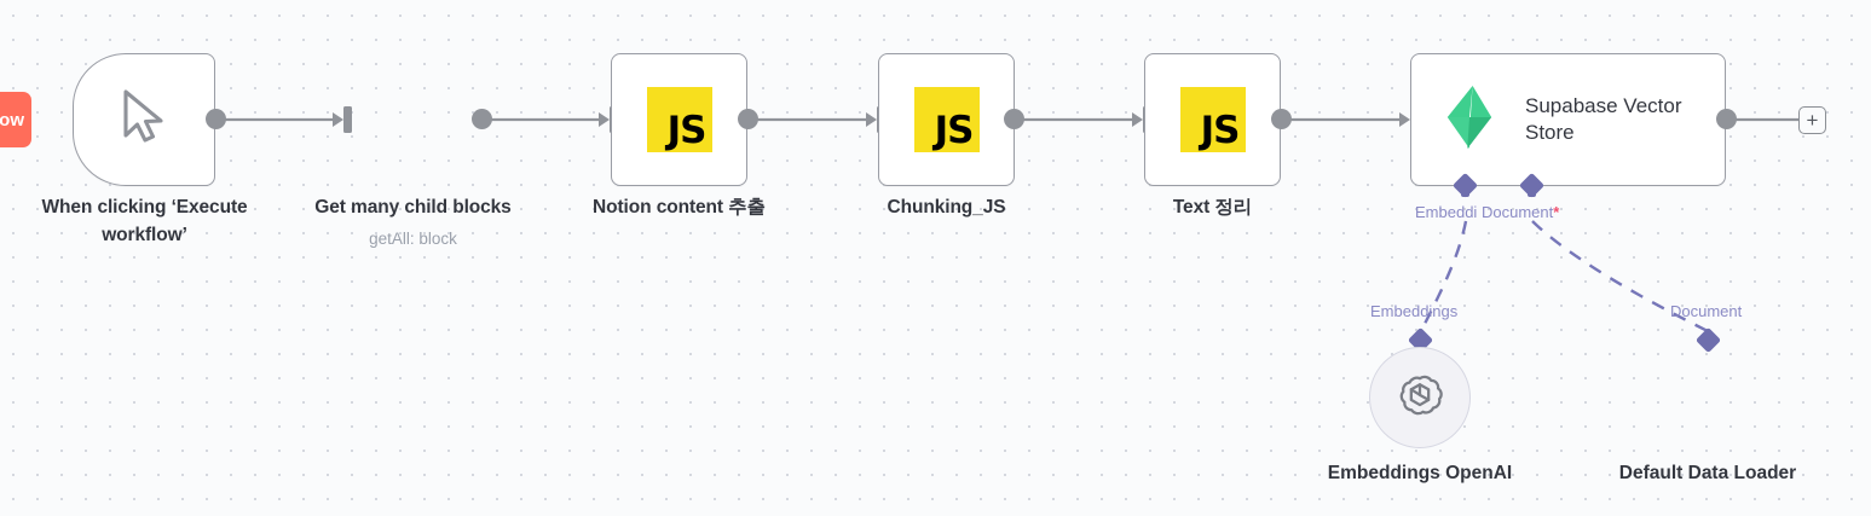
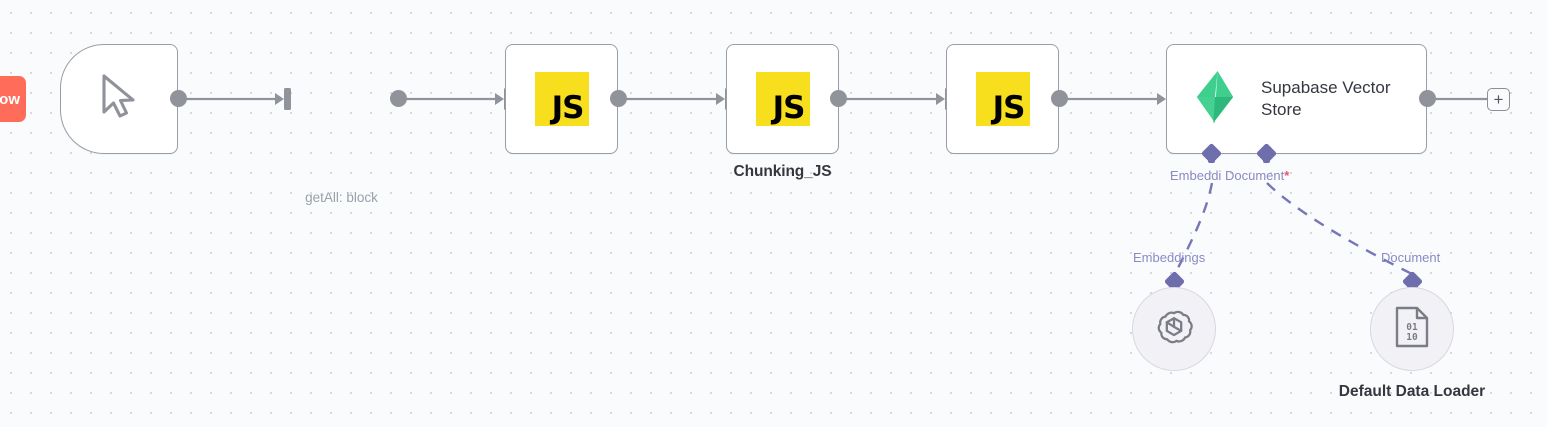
  ow
- When clicking ‘Execute
- workflow’
- Get many child blocks
  getAll: block
  JS
- Notion content 추출
  JS
  Chunking_JS
  JS
- Text 정리
  Supabase Vector
  Store
  Embeddi
  Document*
  +
  Embeddings
- Embeddings OpenAI
  Document
+ 01
+ 10
  Default Data Loader
